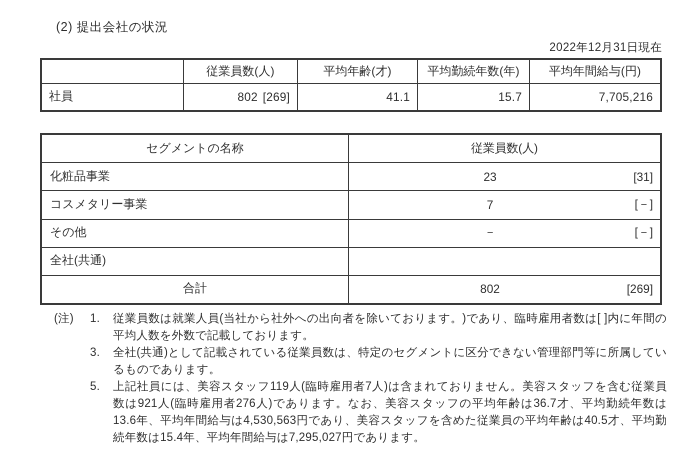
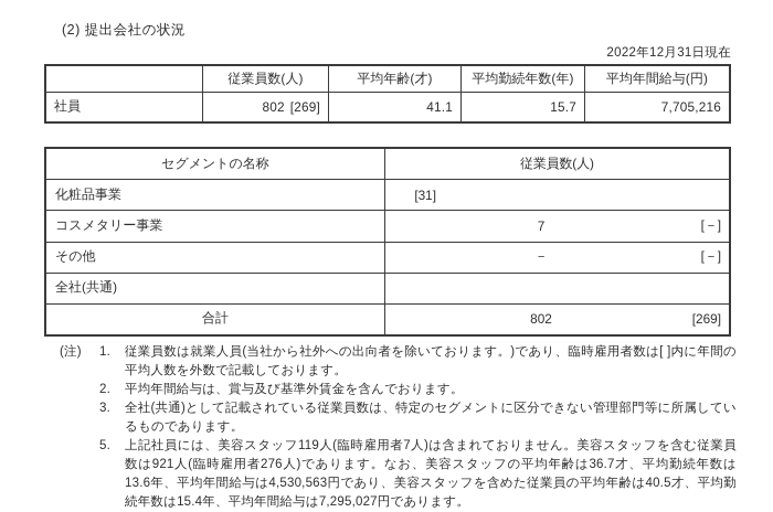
  (2) 提出会社の状況
  2022年12月31日現在
  従業員数(人)
  平均年齢(才)
  平均勤続年数(年)
  平均年間給与(円)
  社員
  802
  [269]
  41.1
  15.7
  7,705,216
  セグメントの名称
  従業員数(人)
  化粧品事業
- 23
  [31]
  コスメタリー事業
  7
  [－]
  その他
  －
  [－]
  全社(共通)
  合計
  802
  [269]
  (注)
  1.
  従業員数は就業人員(当社から社外への出向者を除いております。)であり、臨時雇用者数は[ ]内に年間の平均人数を外数で記載しております。
+ 2.
+ 平均年間給与は、賞与及び基準外賃金を含んでおります。
  3.
  全社(共通)として記載されている従業員数は、特定のセグメントに区分できない管理部門等に所属しているものであります。
  5.
  上記社員には、美容スタッフ119人(臨時雇用者7人)は含まれておりません。美容スタッフを含む従業員数は921人(臨時雇用者276人)であります。なお、美容スタッフの平均年齢は36.7才、平均勤続年数は13.6年、平均年間給与は4,530,563円であり、美容スタッフを含めた従業員の平均年齢は40.5才、平均勤続年数は15.4年、平均年間給与は7,295,027円であります。
